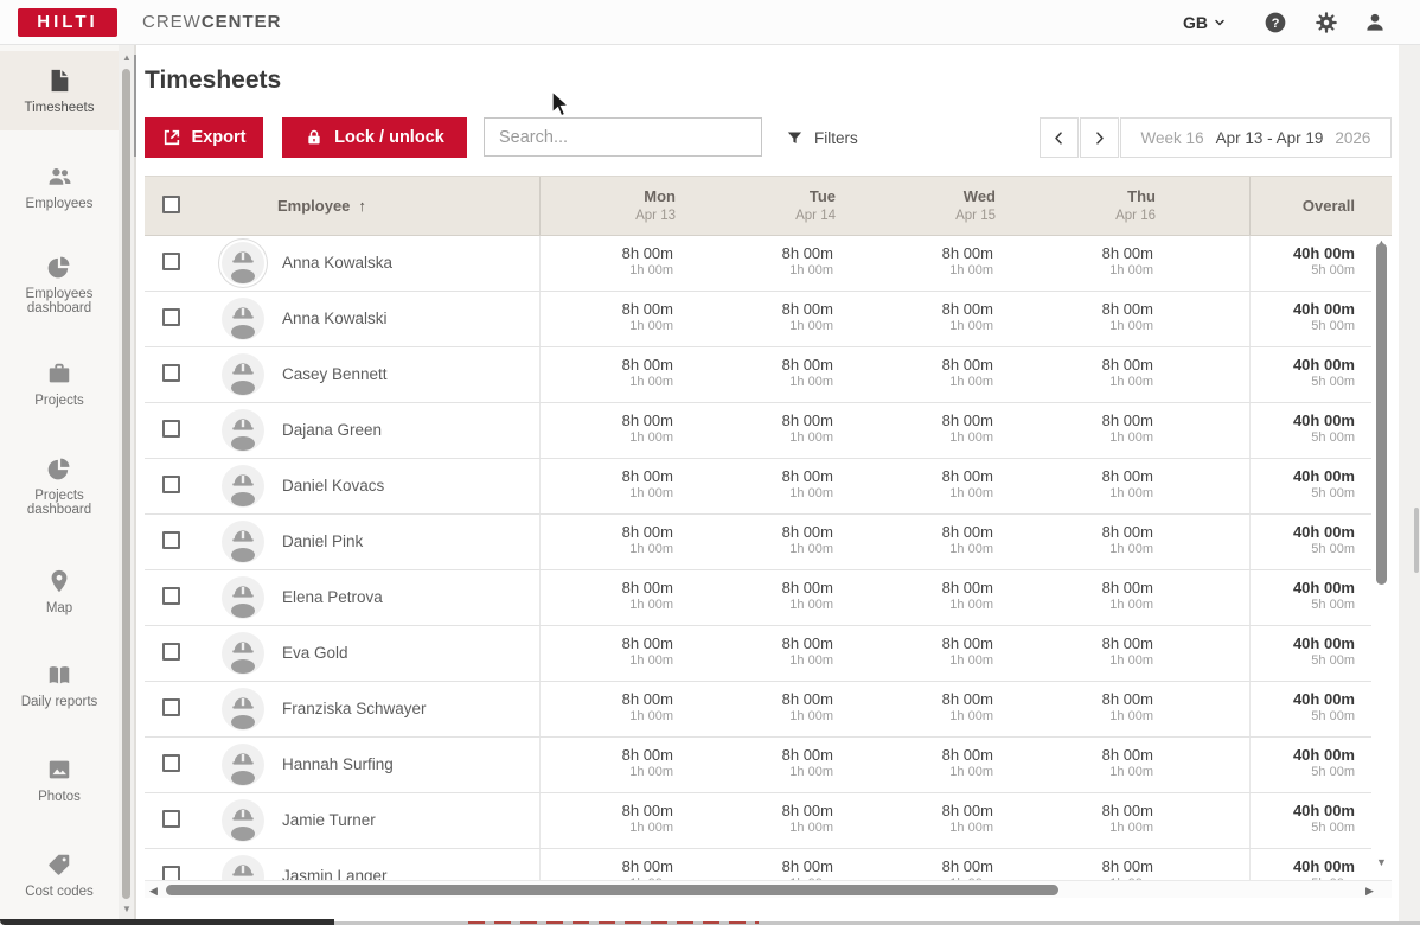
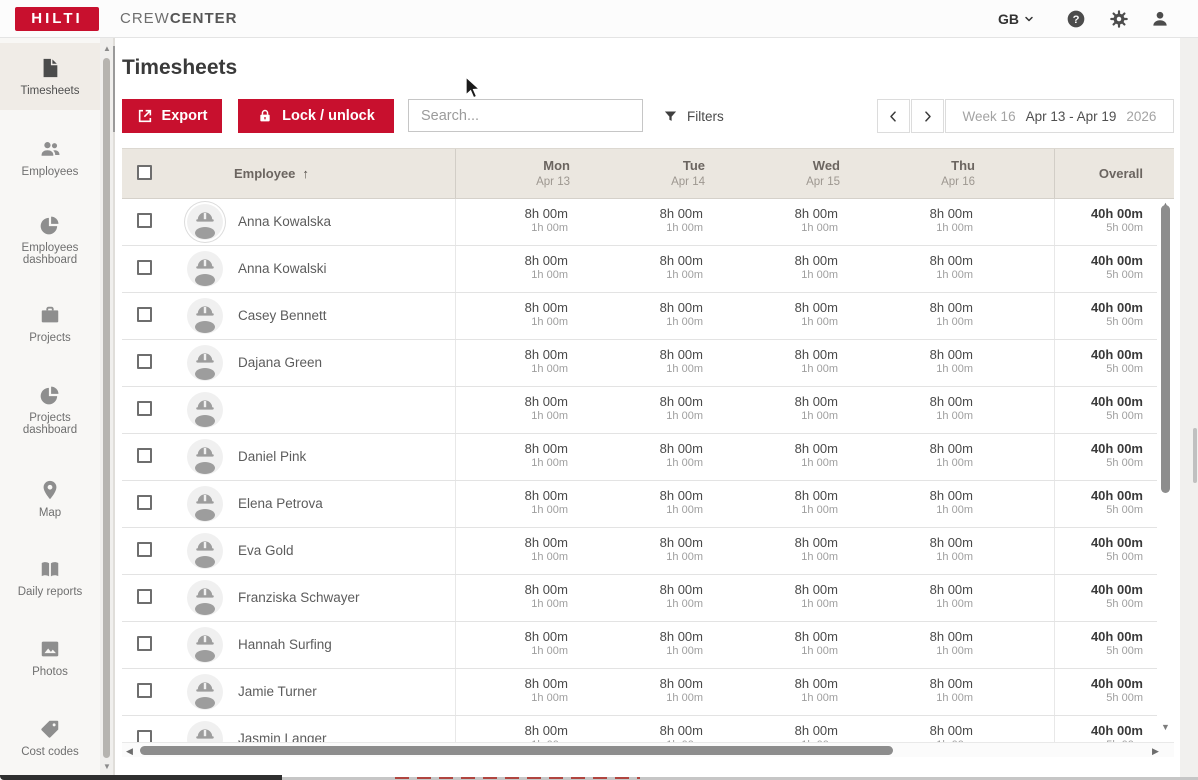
  HILTI
  CREWCENTER
  GB
  ?
  Timesheets
  Employees
  Employees dashboard
  Projects
  Projects dashboard
  Map
  Daily reports
  Photos
  Cost codes
  ▲
  ▼
  Timesheets
  Export
  Lock / unlock
  Search...
  Filters
  Week 16
  Apr 13 - Apr 19
  2026
  Employee ↑
  Mon
  Apr 13
  Tue
  Apr 14
  Wed
  Apr 15
  Thu
  Apr 16
  Overall
  Anna Kowalska
  8h 00m
  1h 00m
  8h 00m
  1h 00m
  8h 00m
  1h 00m
  8h 00m
  1h 00m
  40h 00m
  5h 00m
  Anna Kowalski
  8h 00m
  1h 00m
  8h 00m
  1h 00m
  8h 00m
  1h 00m
  8h 00m
  1h 00m
  40h 00m
  5h 00m
  Casey Bennett
  8h 00m
  1h 00m
  8h 00m
  1h 00m
  8h 00m
  1h 00m
  8h 00m
  1h 00m
  40h 00m
  5h 00m
  Dajana Green
  8h 00m
  1h 00m
  8h 00m
  1h 00m
  8h 00m
  1h 00m
  8h 00m
  1h 00m
  40h 00m
  5h 00m
- Daniel Kovacs
  8h 00m
  1h 00m
  8h 00m
  1h 00m
  8h 00m
  1h 00m
  8h 00m
  1h 00m
  40h 00m
  5h 00m
  Daniel Pink
  8h 00m
  1h 00m
  8h 00m
  1h 00m
  8h 00m
  1h 00m
  8h 00m
  1h 00m
  40h 00m
  5h 00m
  Elena Petrova
  8h 00m
  1h 00m
  8h 00m
  1h 00m
  8h 00m
  1h 00m
  8h 00m
  1h 00m
  40h 00m
  5h 00m
  Eva Gold
  8h 00m
  1h 00m
  8h 00m
  1h 00m
  8h 00m
  1h 00m
  8h 00m
  1h 00m
  40h 00m
  5h 00m
  Franziska Schwayer
  8h 00m
  1h 00m
  8h 00m
  1h 00m
  8h 00m
  1h 00m
  8h 00m
  1h 00m
  40h 00m
  5h 00m
  Hannah Surfing
  8h 00m
  1h 00m
  8h 00m
  1h 00m
  8h 00m
  1h 00m
  8h 00m
  1h 00m
  40h 00m
  5h 00m
  Jamie Turner
  8h 00m
  1h 00m
  8h 00m
  1h 00m
  8h 00m
  1h 00m
  8h 00m
  1h 00m
  40h 00m
  5h 00m
  Jasmin Langer
  8h 00m
  8h 00m
  8h 00m
  8h 00m
  40h 00m
  ▼
  ◀
  ▶
